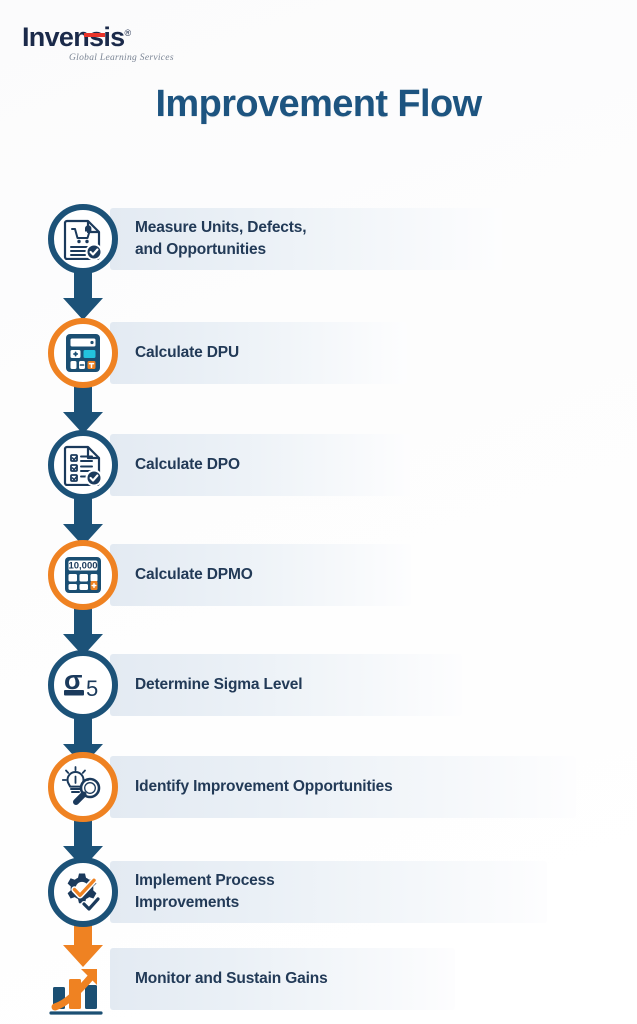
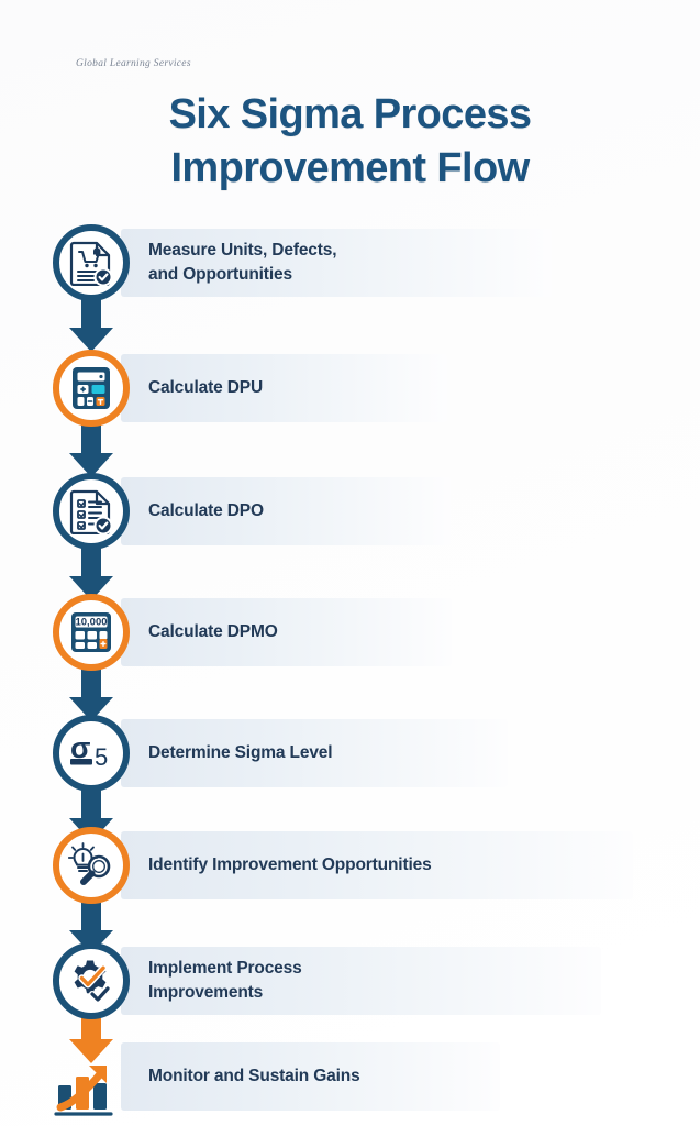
- Invensis®
  Global Learning Services
+ Six Sigma Process
  Improvement Flow
  Measure Units, Defects,
  and Opportunities
  Calculate DPU
  Calculate DPO
  Calculate DPMO
  10,000
  Determine Sigma Level
  σ
  5
  Identify Improvement Opportunities
  Implement Process
  Improvements
  Monitor and Sustain Gains
